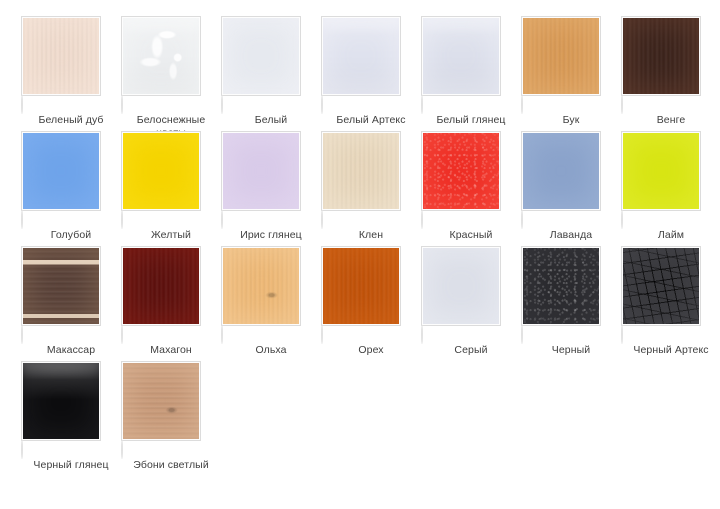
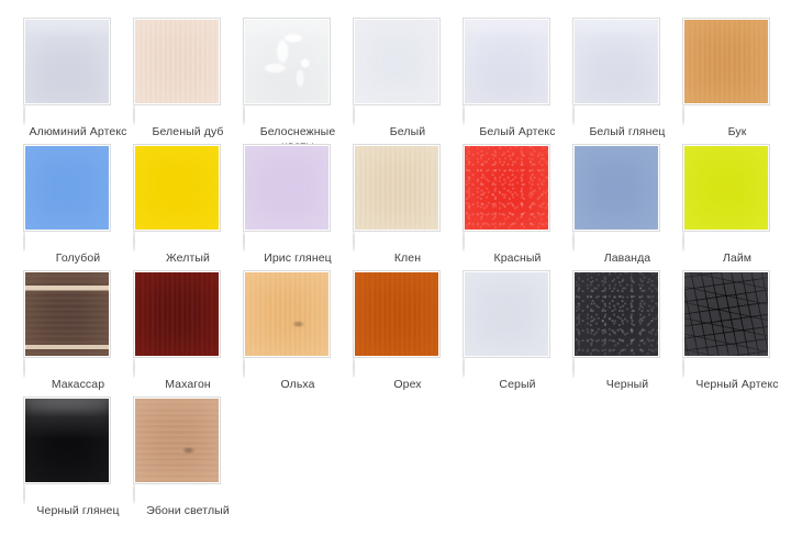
+ Алюминий Артекс
  Беленый дуб
  Белый
  Белый Артекс
  Белый глянец
  Бук
- Венге
  Голубой
  Желтый
  Ирис глянец
  Клен
  Красный
  Лаванда
  Лайм
  Макассар
  Махагон
  Ольха
  Орех
  Серый
  Черный
  Черный Артекс
  Черный глянец
  Эбони светлый
